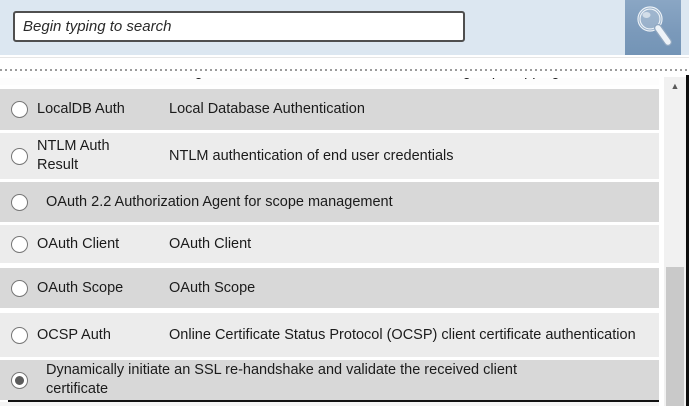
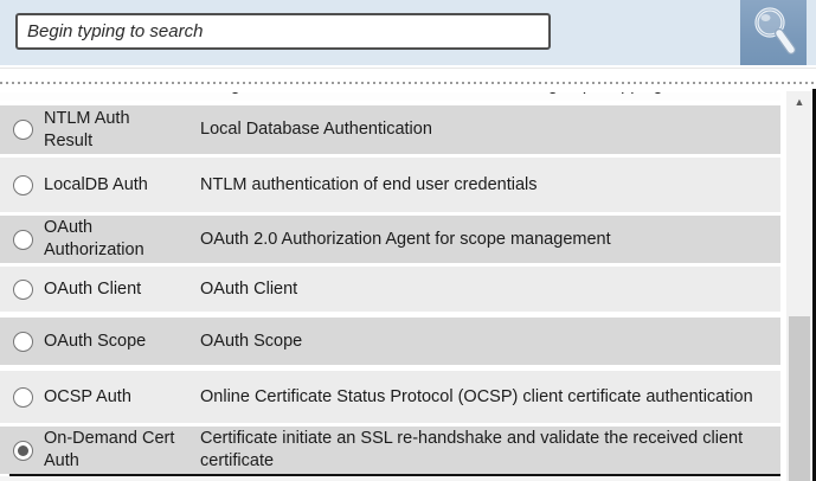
  Begin typing to search
- LocalDB Auth
+ NTLM Auth Result
  Local Database Authentication
- NTLM Auth Result
+ LocalDB Auth
  NTLM authentication of end user credentials
+ OAuth Authorization
- OAuth 2.2 Authorization Agent for scope management
+ OAuth 2.0 Authorization Agent for scope management
  OAuth Client
  OAuth Client
  OAuth Scope
  OAuth Scope
  OCSP Auth
  Online Certificate Status Protocol (OCSP) client certificate authentication
+ On-Demand Cert Auth
- Dynamically initiate an SSL re-handshake and validate the received client certificate
+ Certificate initiate an SSL re-handshake and validate the received client certificate
  ▲
